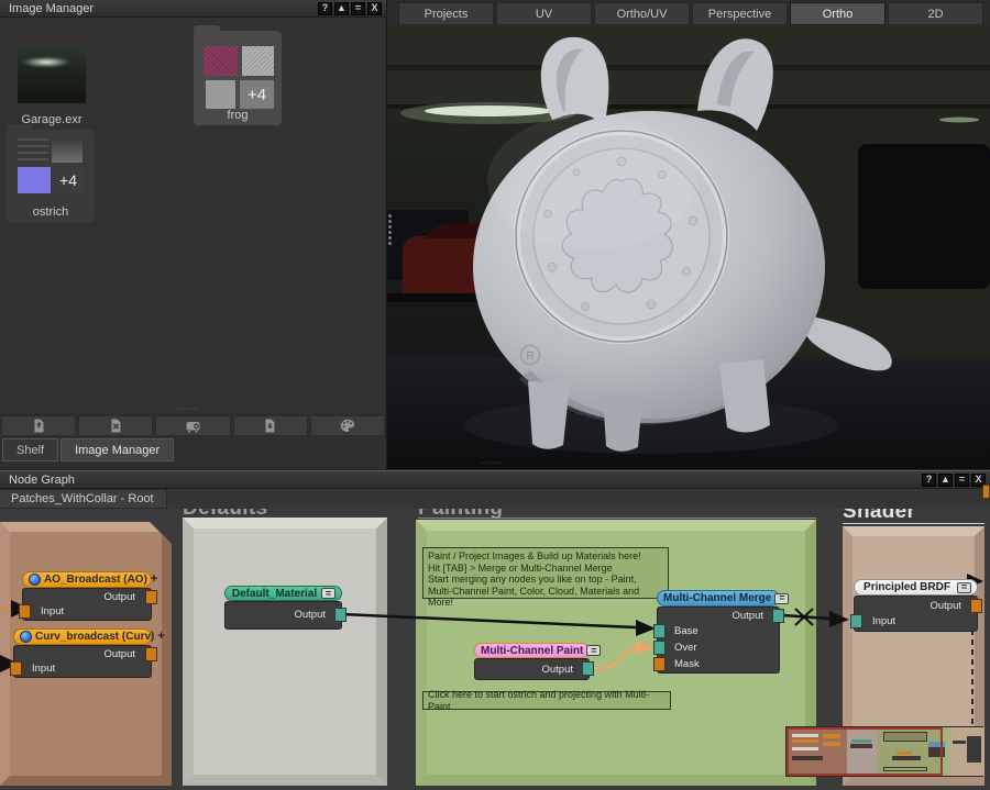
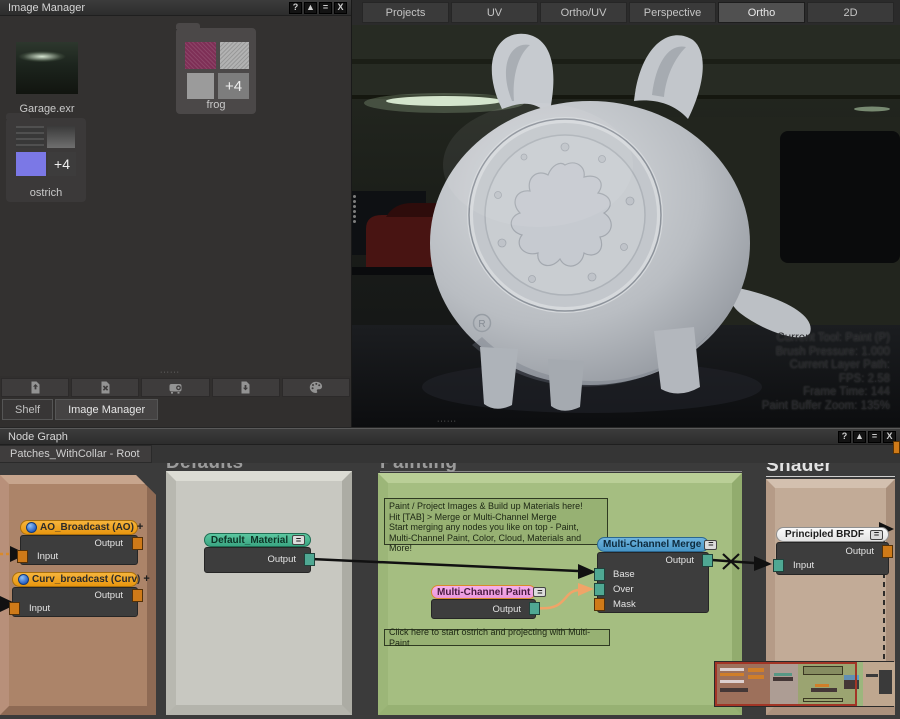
  Image Manager
  ?
  ▲
  =
  X
  Garage.exr
  +4
  frog
  +4
  ostrich
  Shelf
  Image Manager
  Projects
  UV
  Ortho/UV
  Perspective
  Ortho
  2D
  R
+ Current Tool: Paint (P)
+ Paint Buffer Zoom: 135%
  Node Graph
  ?
  ▲
  =
  X
  Patches_WithCollar - Root
  Defaults
  Painting
  AO_Broadcast (AO)
  +
  Output
  Input
  Curv_broadcast (Curv)
  +
  Output
  Input
  Default_Material
  =
  Output
  Paint / Project Images & Build up Materials here!
  Hit [TAB] > Merge or Multi-Channel Merge
  Start merging any nodes you like on top - Paint,
  Multi-Channel Paint, Color, Cloud, Materials and More!
  Multi-Channel Merge
  =
  Output
  Base
  Over
  Mask
  Multi-Channel Paint
  =
  Output
  Click here to start ostrich and projecting with Multi-Paint
  Principled BRDF
  =
  Output
  Input
